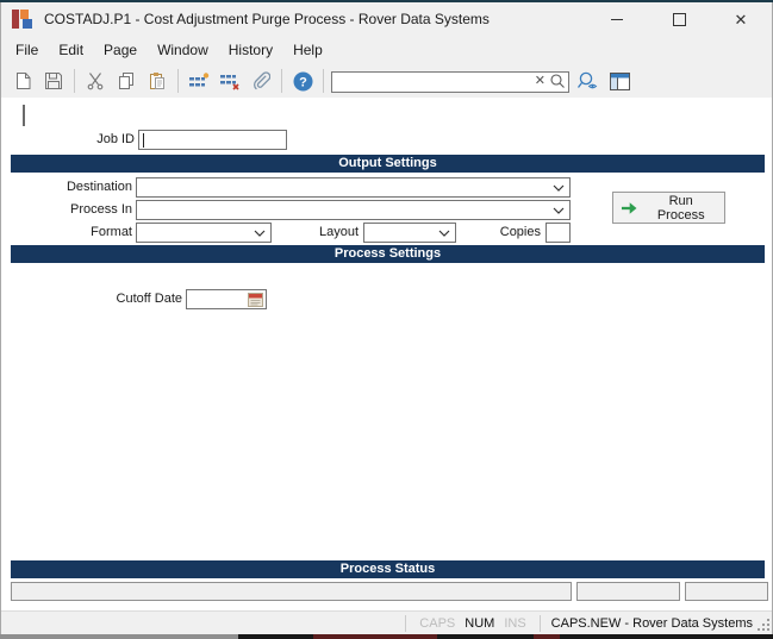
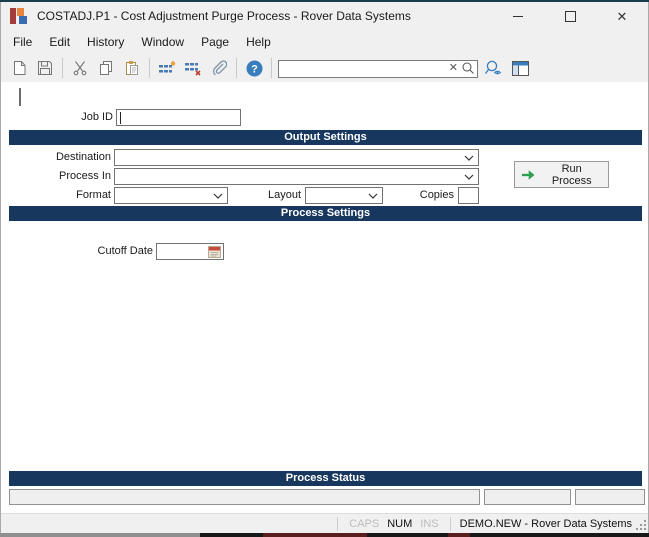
  COSTADJ.P1 - Cost Adjustment Purge Process - Rover Data Systems
  ✕
  File
  Edit
- Page
+ History
  Window
- History
+ Page
  Help
  ?
  ✕
  Job ID
  Output Settings
  Destination
  Process In
  Format
  Layout
  Copies
  Run Process
  Process Settings
  Cutoff Date
  Process Status
  CAPS
  NUM
  INS
- CAPS.NEW - Rover Data Systems
+ DEMO.NEW - Rover Data Systems
